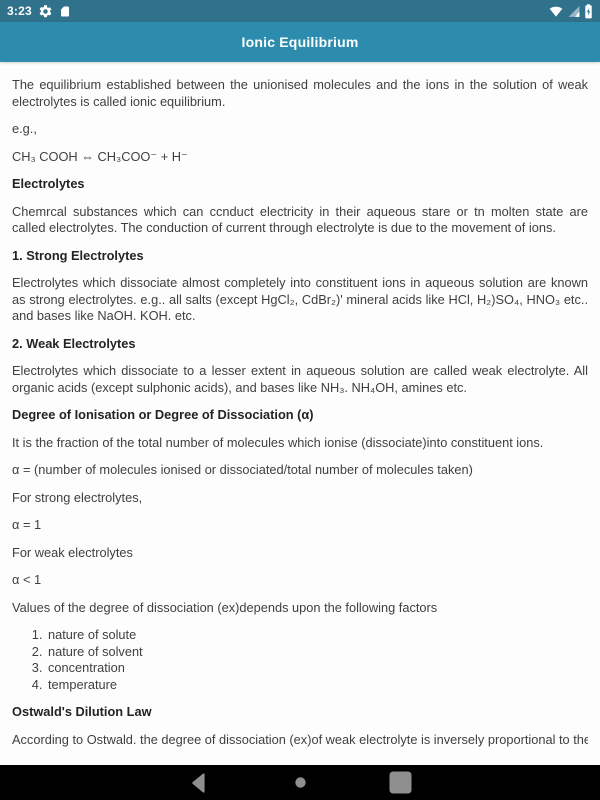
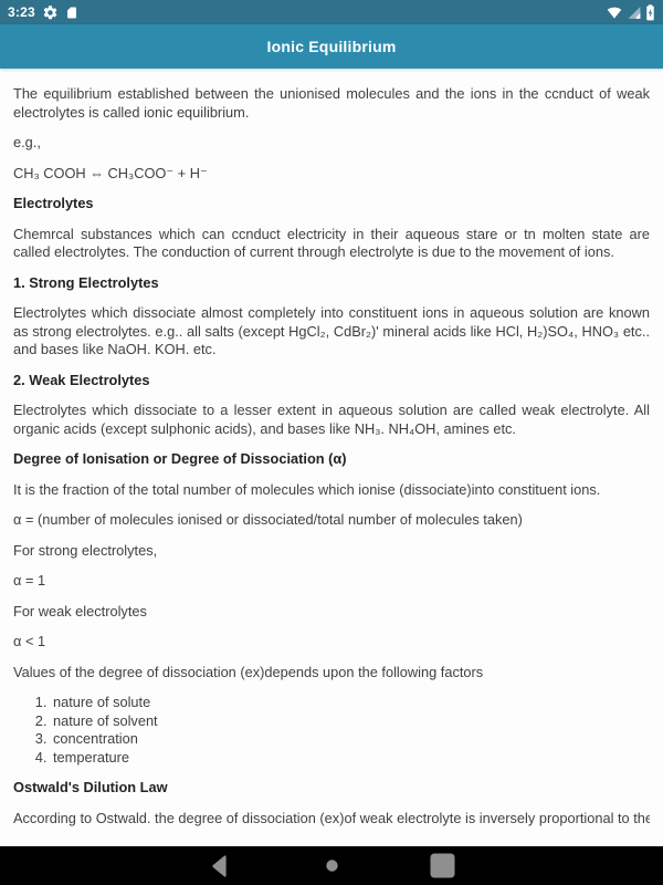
  3:23
  Ionic Equilibrium
- The equilibrium established between the unionised molecules and the ions in the solution of weak electrolytes is called ionic equilibrium.
+ The equilibrium established between the unionised molecules and the ions in the ccnduct of weak electrolytes is called ionic equilibrium.
  e.g.,
  CH₃ COOH ⇔ CH₃COO⁻ + H⁻
  Electrolytes
  Chemrcal substances which can ccnduct electricity in their aqueous stare or tn molten state are called electrolytes. The conduction of current through electrolyte is due to the movement of ions.
  1. Strong Electrolytes
  Electrolytes which dissociate almost completely into constituent ions in aqueous solution are known as strong electrolytes. e.g.. all salts (except HgCl₂, CdBr₂)' mineral acids like HCl, H₂)SO₄, HNO₃ etc.. and bases like NaOH. KOH. etc.
  2. Weak Electrolytes
  Electrolytes which dissociate to a lesser extent in aqueous solution are called weak electrolyte. All organic acids (except sulphonic acids), and bases like NH₃. NH₄OH, amines etc.
  Degree of Ionisation or Degree of Dissociation (α)
  It is the fraction of the total number of molecules which ionise (dissociate)into constituent ions.
  α = (number of molecules ionised or dissociated/total number of molecules taken)
  For strong electrolytes,
  α = 1
  For weak electrolytes
  α < 1
  Values of the degree of dissociation (ex)depends upon the following factors
  nature of solute
  nature of solvent
  concentration
  temperature
  Ostwald's Dilution Law
  According to Ostwald. the degree of dissociation (ex)of weak electrolyte is inversely proportional to the
